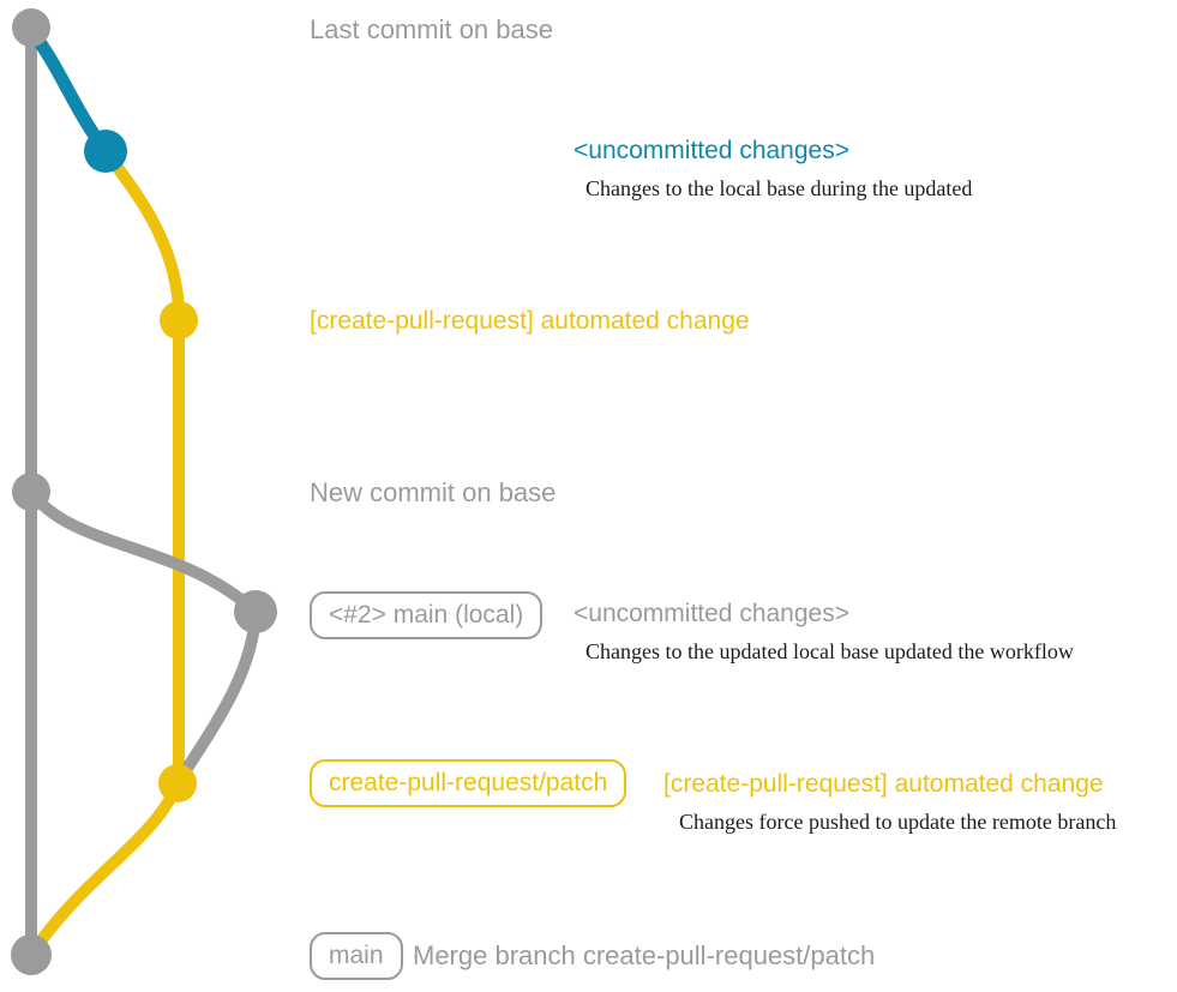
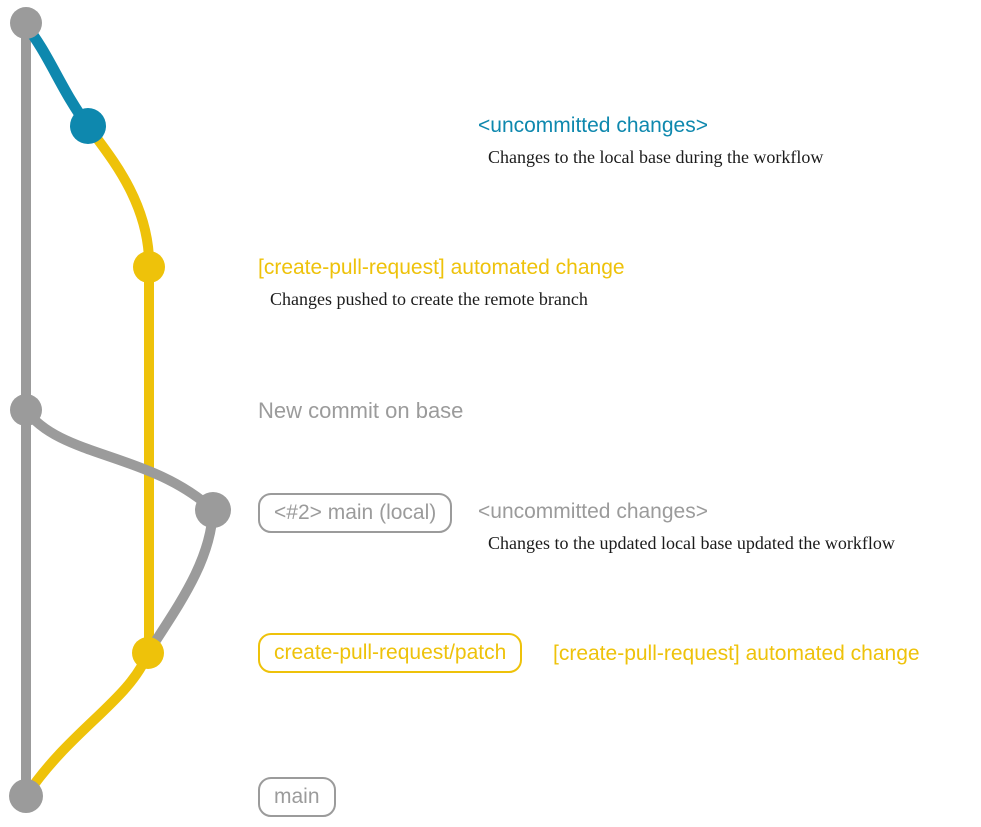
- Last commit on base
  <uncommitted changes>
- Changes to the local base during the updated
+ Changes to the local base during the workflow
  [create-pull-request] automated change
+ Changes pushed to create the remote branch
  New commit on base
  <#2> main (local)
  <uncommitted changes>
  Changes to the updated local base updated the workflow
  create-pull-request/patch
  [create-pull-request] automated change
- Changes force pushed to update the remote branch
  main
- Merge branch create-pull-request/patch
